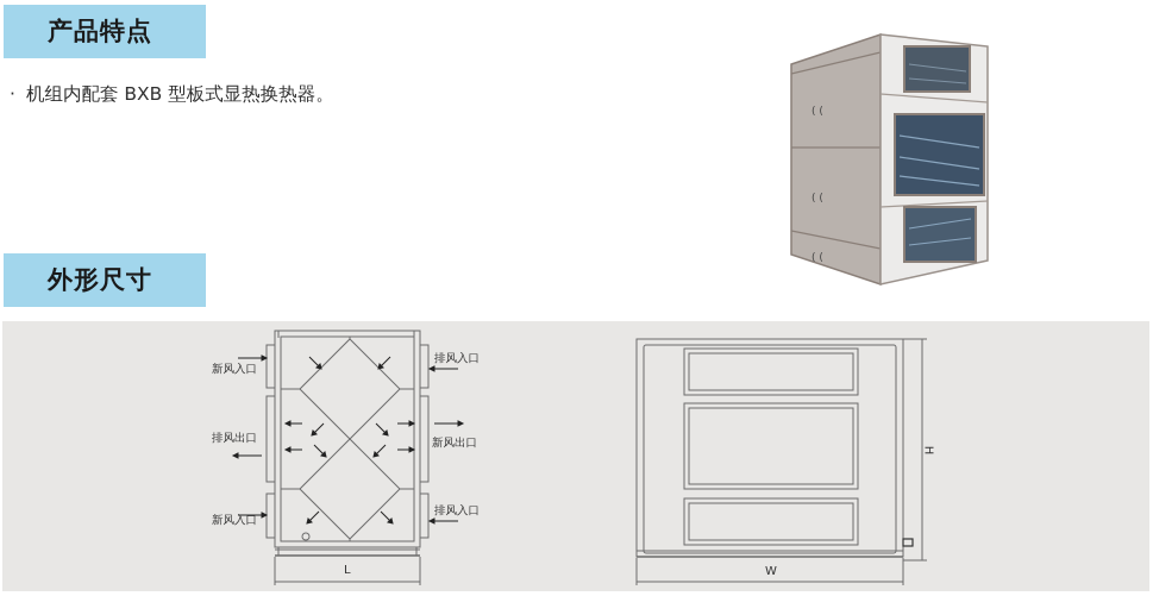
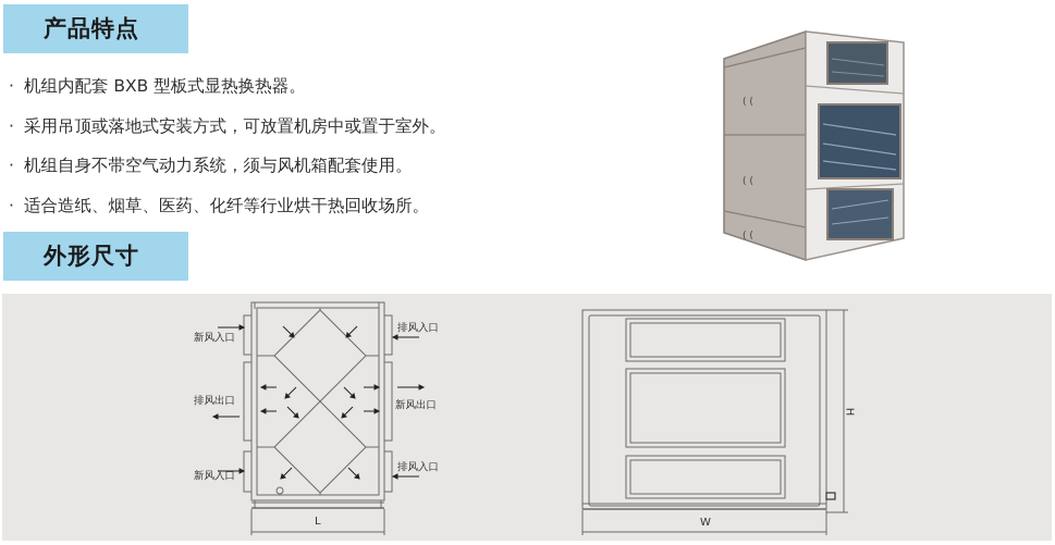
  产品特点
  · 机组内配套 BXB 型板式显热换热器。
+ · 采用吊顶或落地式安装方式，可放置机房中或置于室外。
+ · 机组自身不带空气动力系统，须与风机箱配套使用。
+ · 适合造纸、烟草、医药、化纤等行业烘干热回收场所。
  ( (
  ( (
  ( (
  外形尺寸
  新风入口
  排风出口
  新风入口
  排风入口
  新风出口
  排风入口
  L
  W
